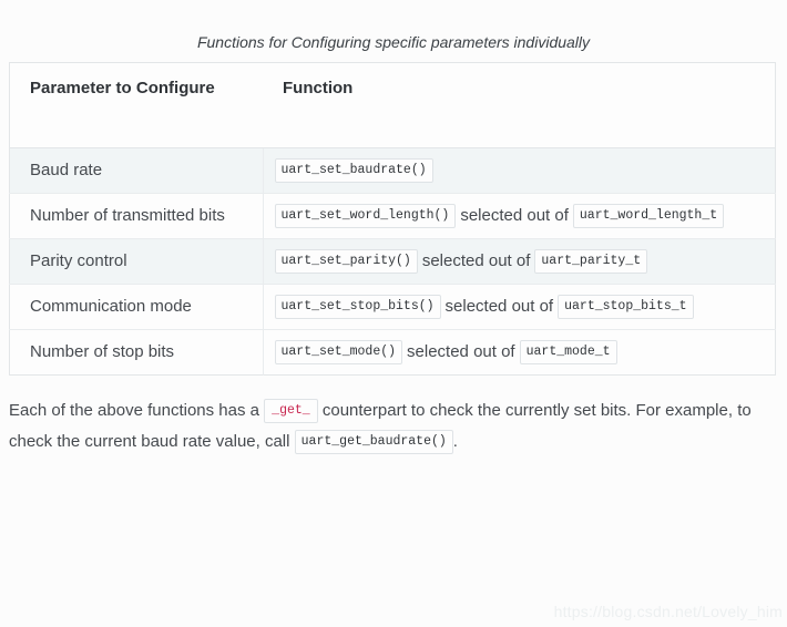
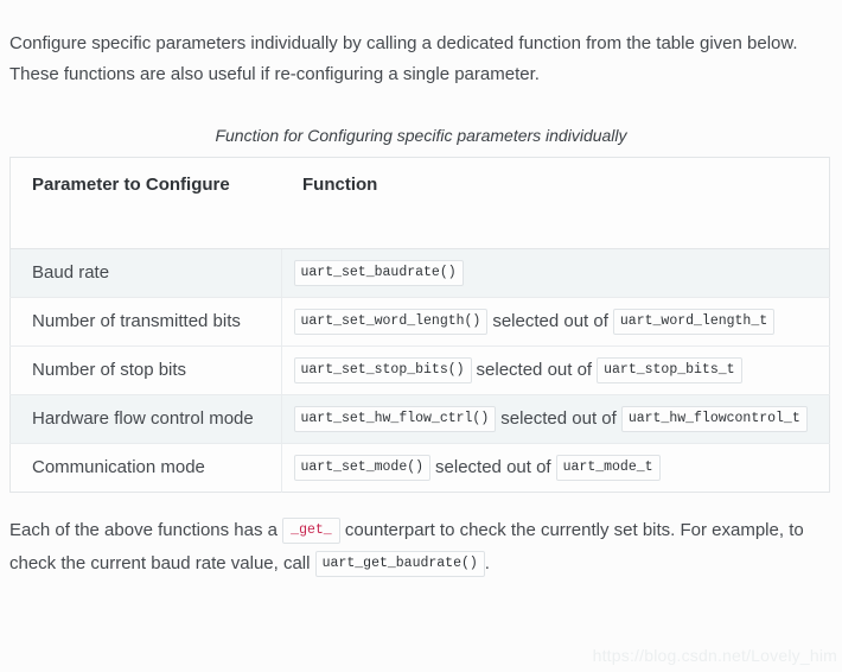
+ Configure specific parameters individually by calling a dedicated function from the table given below. These functions are also useful if re-configuring a single parameter.
- Functions for Configuring specific parameters individually
+ Function for Configuring specific parameters individually
  Parameter to Configure	Function
  Baud rate	uart_set_baudrate()
  Number of transmitted bits	uart_set_word_length() selected out of uart_word_length_t
- Parity control	uart_set_parity() selected out of uart_parity_t
- Communication mode	uart_set_stop_bits() selected out of uart_stop_bits_t
+ Number of stop bits	uart_set_stop_bits() selected out of uart_stop_bits_t
+ Hardware flow control mode	uart_set_hw_flow_ctrl() selected out of uart_hw_flowcontrol_t
- Number of stop bits	uart_set_mode() selected out of uart_mode_t
+ Communication mode	uart_set_mode() selected out of uart_mode_t
  Each of the above functions has a _get_ counterpart to check the currently set bits. For example, to check the current baud rate value, call uart_get_baudrate() .
